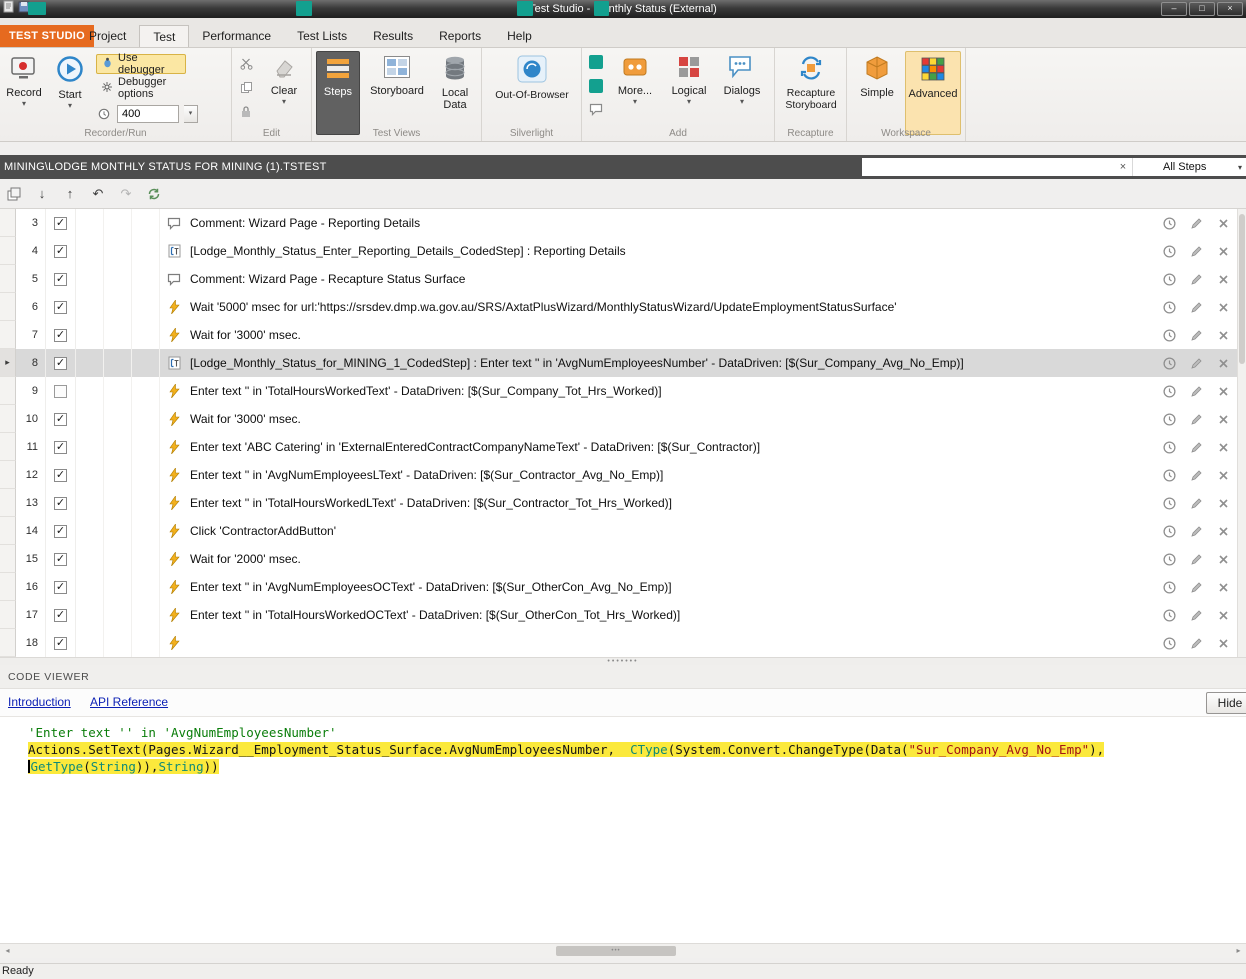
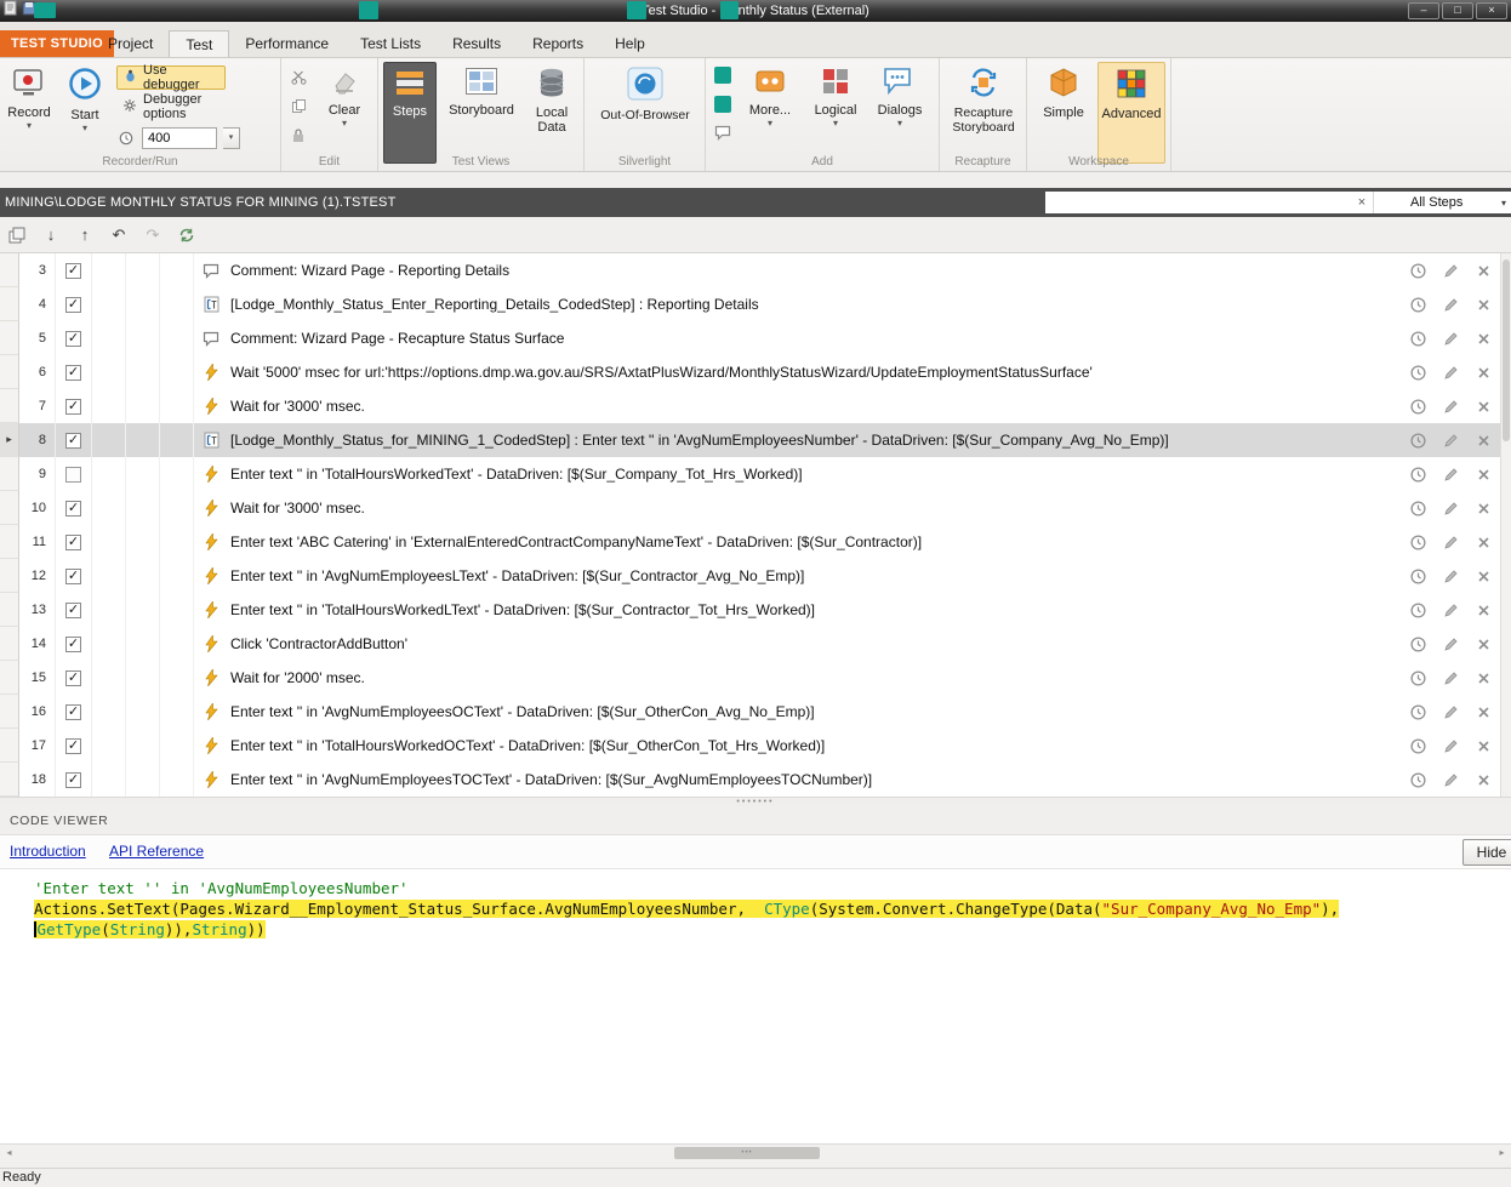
  est Studio -nthly Status (External)
  –
  □
  ×
  TEST STUDIO
  Project
  Test
  Performance
  Test Lists
  Results
  Reports
  Help
  Record
  ▾
  Start
  ▾
  Use debugger
  Debugger options
  400
  Recorder/Run
  Clear
  ▾
  Edit
  Steps
  Storyboard
  Local Data
  Test Views
  Out-Of-Browser
  Silverlight
  More...
  ▾
  Logical
  ▾
  Dialogs
  ▾
  Add
  Recapture Storyboard
  Recapture
  Simple
  Advanced
  Workspace
  MINING\LODGE MONTHLY STATUS FOR MINING (1).TSTEST
  ×
  All Steps
  ▾
  ↓
  ↑
  ↶
  ↷
  3
  ✓
  Comment: Wizard Page - Reporting Details
  4
  ✓
  [Lodge_Monthly_Status_Enter_Reporting_Details_CodedStep] : Reporting Details
  5
  ✓
  Comment: Wizard Page - Recapture Status Surface
  6
  ✓
- Wait '5000' msec for url:'https://srsdev.dmp.wa.gov.au/SRS/AxtatPlusWizard/MonthlyStatusWizard/UpdateEmploymentStatusSurface'
+ Wait '5000' msec for url:'https://options.dmp.wa.gov.au/SRS/AxtatPlusWizard/MonthlyStatusWizard/UpdateEmploymentStatusSurface'
  7
  ✓
  Wait for '3000' msec.
  ▸
  8
  ✓
  [Lodge_Monthly_Status_for_MINING_1_CodedStep] : Enter text '' in 'AvgNumEmployeesNumber' - DataDriven: [$(Sur_Company_Avg_No_Emp)]
  9
  Enter text '' in 'TotalHoursWorkedText' - DataDriven: [$(Sur_Company_Tot_Hrs_Worked)]
  10
  ✓
  Wait for '3000' msec.
  11
  ✓
  Enter text 'ABC Catering' in 'ExternalEnteredContractCompanyNameText' - DataDriven: [$(Sur_Contractor)]
  12
  ✓
  Enter text '' in 'AvgNumEmployeesLText' - DataDriven: [$(Sur_Contractor_Avg_No_Emp)]
  13
  ✓
  Enter text '' in 'TotalHoursWorkedLText' - DataDriven: [$(Sur_Contractor_Tot_Hrs_Worked)]
  14
  ✓
  Click 'ContractorAddButton'
  15
  ✓
  Wait for '2000' msec.
  16
  ✓
  Enter text '' in 'AvgNumEmployeesOCText' - DataDriven: [$(Sur_OtherCon_Avg_No_Emp)]
  17
  ✓
  Enter text '' in 'TotalHoursWorkedOCText' - DataDriven: [$(Sur_OtherCon_Tot_Hrs_Worked)]
  18
  ✓
+ Enter text '' in 'AvgNumEmployeesTOCText' - DataDriven: [$(Sur_AvgNumEmployeesTOCNumber)]
  CODE VIEWER
  Introduction
  API Reference
  Hide
  'Enter text '' in 'AvgNumEmployeesNumber'
  Actions.SetText(Pages.Wizard__Employment_Status_Surface.AvgNumEmployeesNumber, CType(System.Convert.ChangeType(Data("Sur_Company_Avg_No_Emp"),
  GetType(String)),String))
  ◂
  ▸
  Ready
